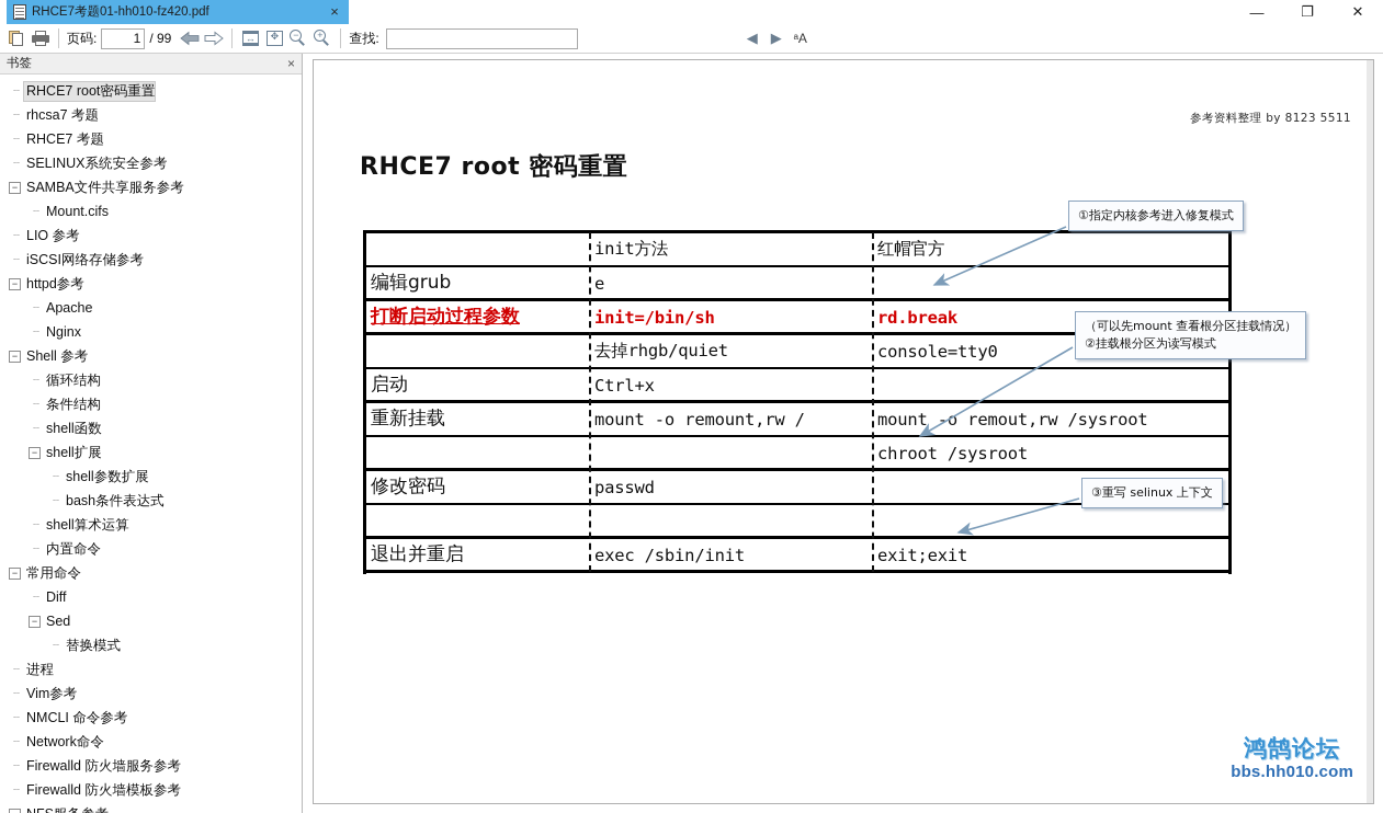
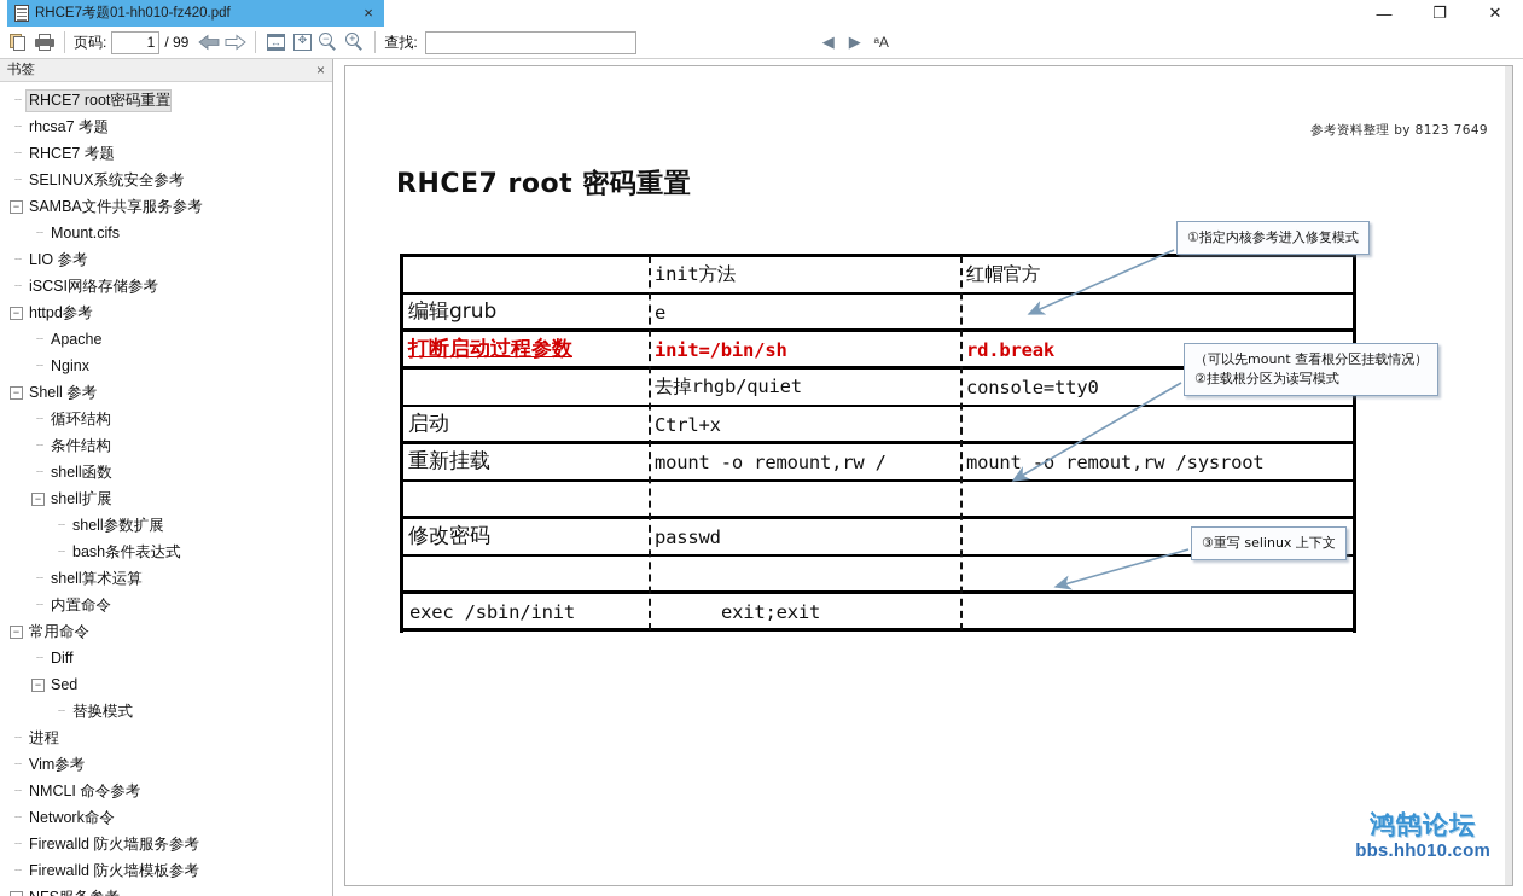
  RHCE7考题01-hh010-fz420.pdf
  ×
  —
  ❐
  ✕
  页码:
  1
  / 99
  −
  +
  查找:
  ◀
  ▶
  ᵃA
  书签
  ×
  ┄
  RHCE7 root密码重置
  ┄
  rhcsa7 考题
  ┄
  RHCE7 考题
  ┄
  SELINUX系统安全参考
  −
  SAMBA文件共享服务参考
  ┄
  Mount.cifs
  ┄
  LIO 参考
  ┄
  iSCSI网络存储参考
  −
  httpd参考
  ┄
  Apache
  ┄
  Nginx
  −
  Shell 参考
  ┄
  循环结构
  ┄
  条件结构
  ┄
  shell函数
  −
  shell扩展
  ┄
  shell参数扩展
  ┄
  bash条件表达式
  ┄
  shell算术运算
  ┄
  内置命令
  −
  常用命令
  ┄
  Diff
  −
  Sed
  ┄
  替换模式
  ┄
  进程
  ┄
  Vim参考
  ┄
  NMCLI 命令参考
  ┄
  Network命令
  ┄
  Firewalld 防火墙服务参考
  ┄
  Firewalld 防火墙模板参考
- 参考资料整理 by 8123 5511
+ 参考资料整理 by 8123 7649
  RHCE7 root 密码重置
  init方法
  红帽官方
  编辑grub
  e
  打断启动过程参数
  init=/bin/sh
  rd.break
  去掉rhgb/quiet
  console=tty0
  启动
  Ctrl+x
  重新挂载
  mount -o remount,rw /
  mount -o remout,rw /sysroot
- chroot /sysroot
  修改密码
  passwd
- 退出并重启
  exec /sbin/init
  exit;exit
  ①指定内核参考进入修复模式
  （可以先mount 查看根分区挂载情况）
  ②挂载根分区为读写模式
  ③重写 selinux 上下文
  鸿鹄论坛
  bbs.hh010.com
